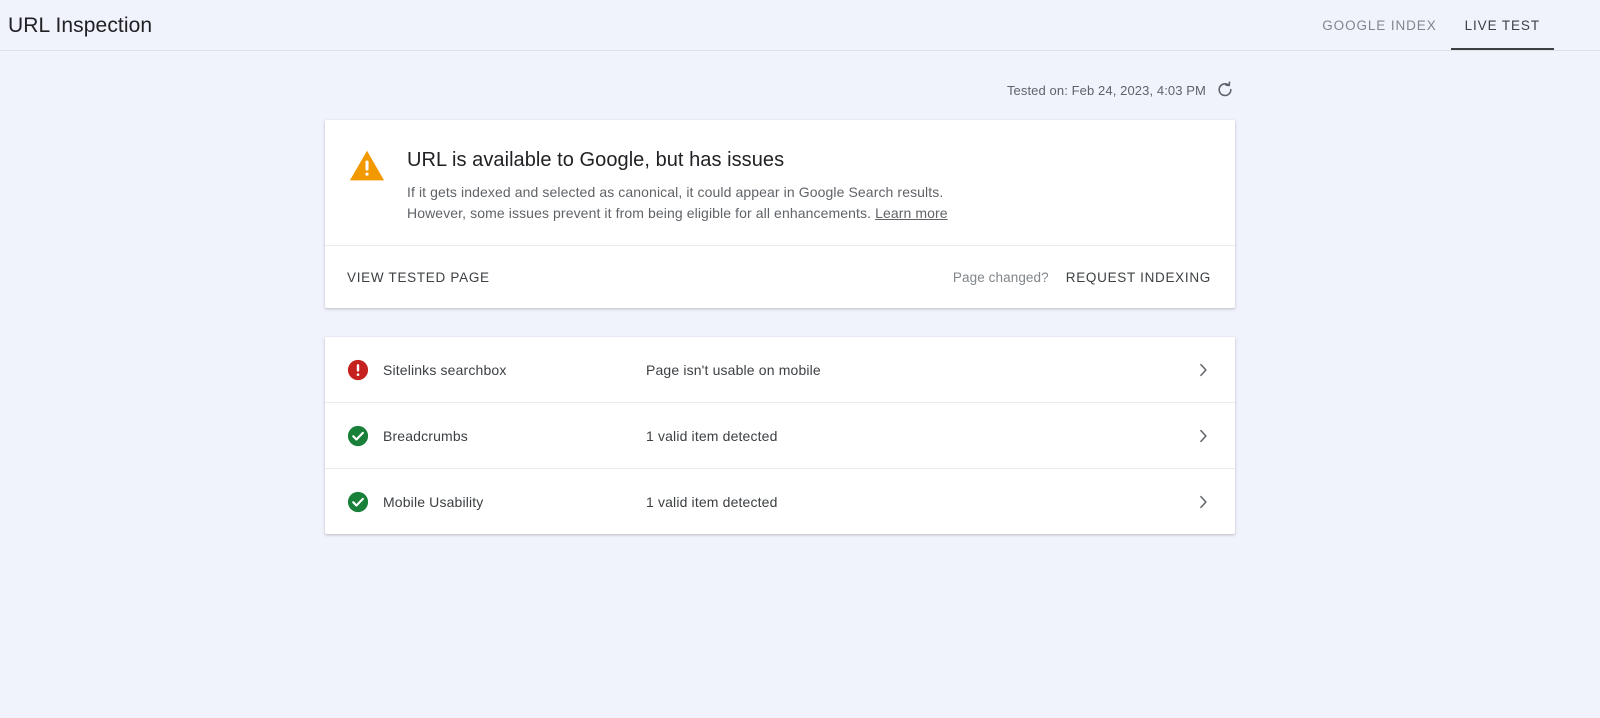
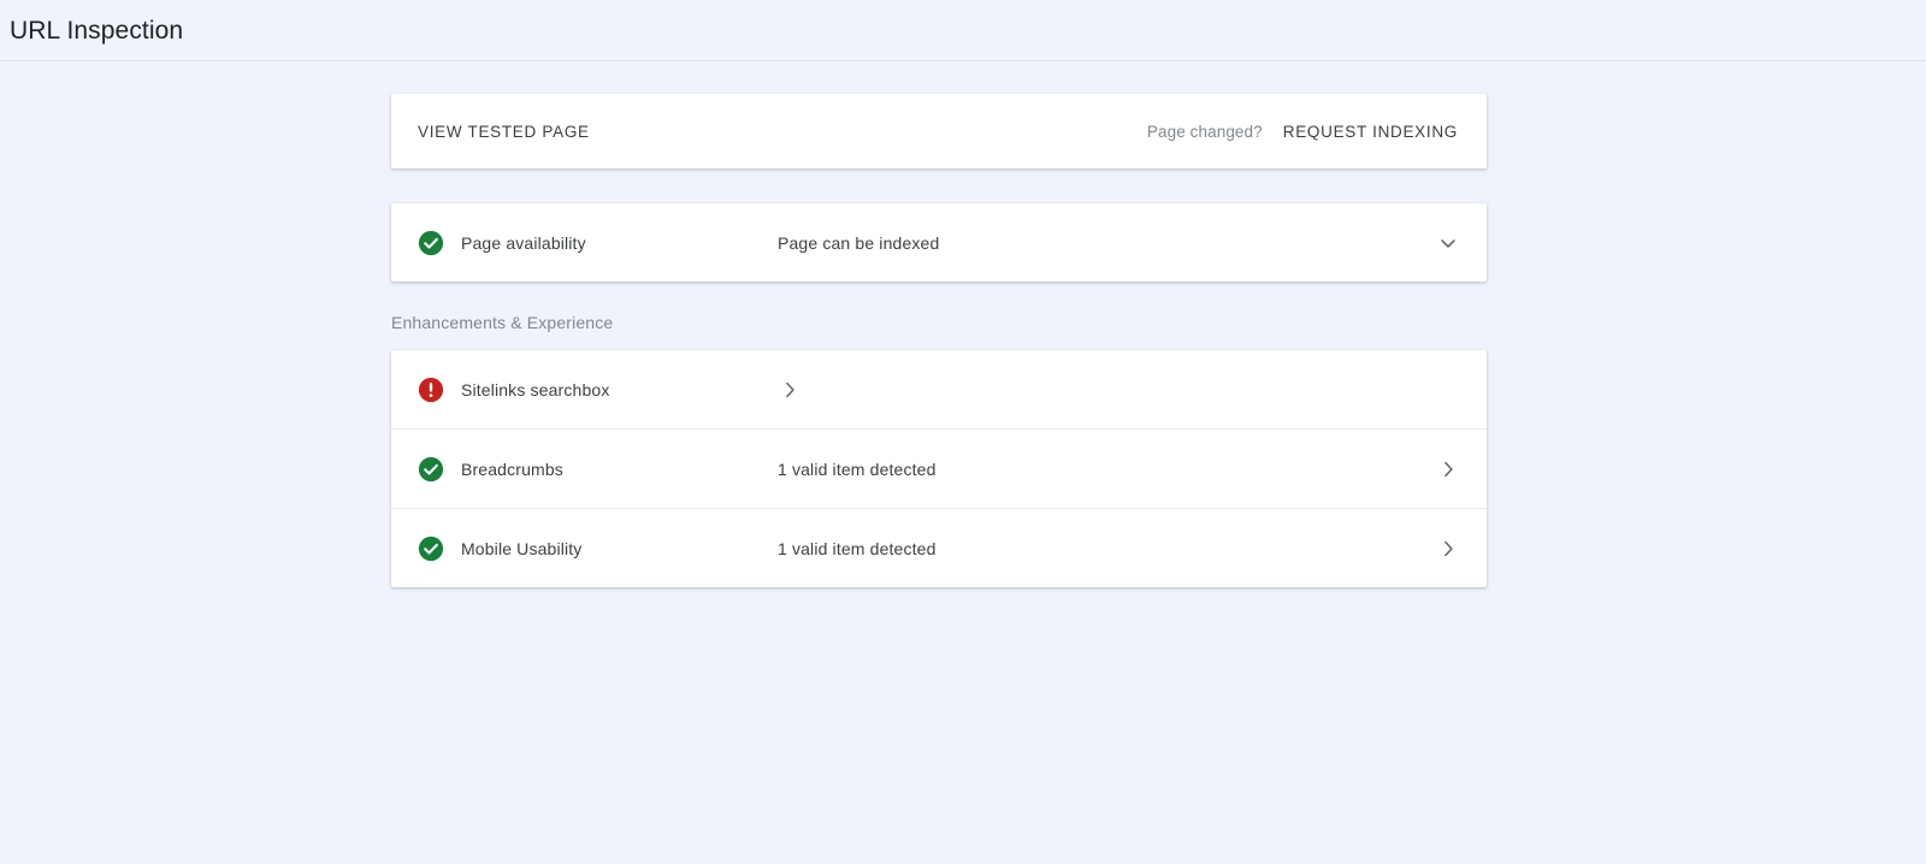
  URL Inspection
- GOOGLE INDEX
- LIVE TEST
- Tested on: Feb 24, 2023, 4:03 PM
- URL is available to Google, but has issues
- If it gets indexed and selected as canonical, it could appear in Google Search results.
- However, some issues prevent it from being eligible for all enhancements. Learn more
  VIEW TESTED PAGE
  Page changed?
  REQUEST INDEXING
+ Page availability
+ Page can be indexed
+ Enhancements & Experience
  Sitelinks searchbox
- Page isn't usable on mobile
  Breadcrumbs
  1 valid item detected
  Mobile Usability
  1 valid item detected
